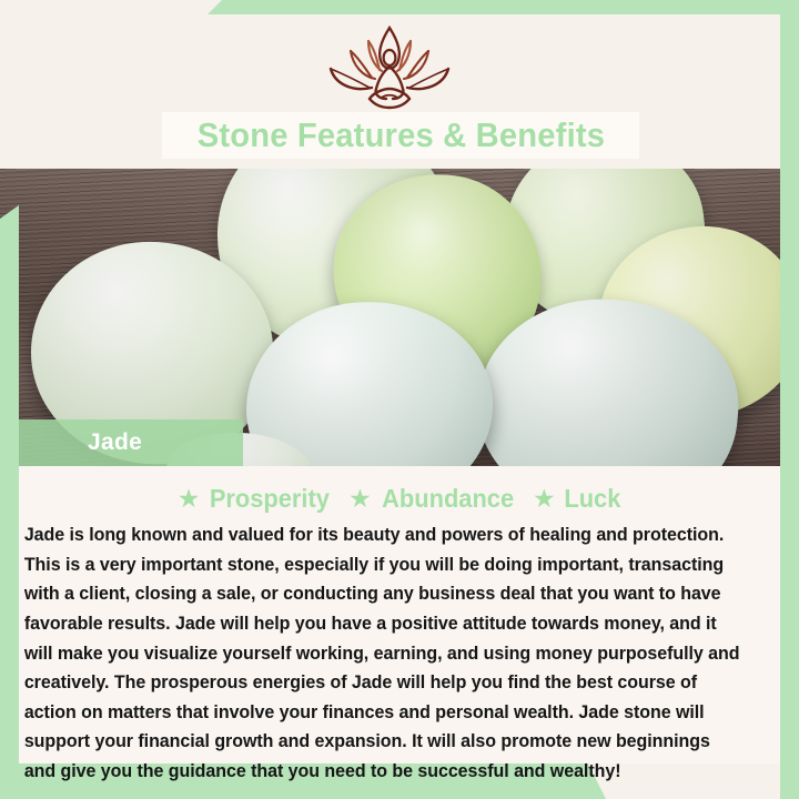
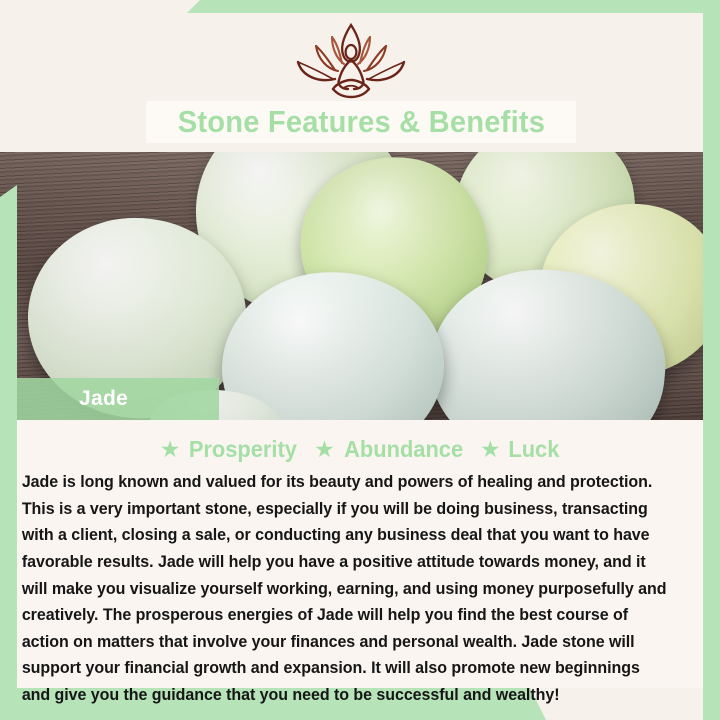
  Stone Features & Benefits
  Jade
  ★
  Prosperity
  ★
  Abundance
  ★
  Luck
- Jade is long known and valued for its beauty and powers of healing and protection. This is a very important stone, especially if you will be doing important, transacting with a client, closing a sale, or conducting any business deal that you want to have favorable results. Jade will help you have a positive attitude towards money, and it will make you visualize yourself working, earning, and using money purposefully and creatively. The prosperous energies of Jade will help you find the best course of action on matters that involve your finances and personal wealth. Jade stone will support your financial growth and expansion. It will also promote new beginnings and give you the guidance that you need to be successful and wealthy!
+ Jade is long known and valued for its beauty and powers of healing and protection. This is a very important stone, especially if you will be doing business, transacting with a client, closing a sale, or conducting any business deal that you want to have favorable results. Jade will help you have a positive attitude towards money, and it will make you visualize yourself working, earning, and using money purposefully and creatively. The prosperous energies of Jade will help you find the best course of action on matters that involve your finances and personal wealth. Jade stone will support your financial growth and expansion. It will also promote new beginnings and give you the guidance that you need to be successful and wealthy!
